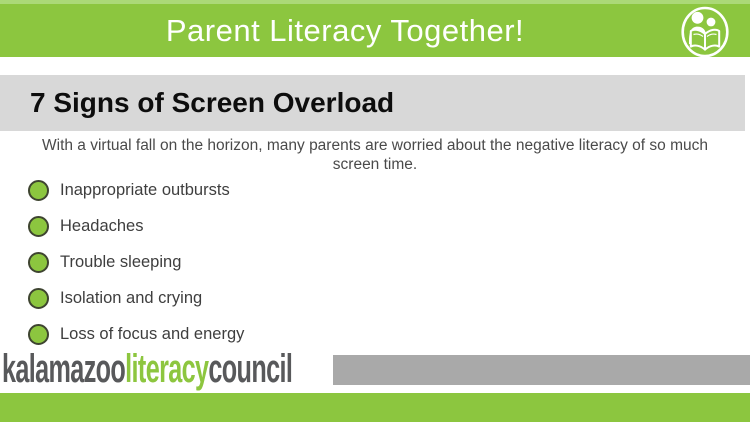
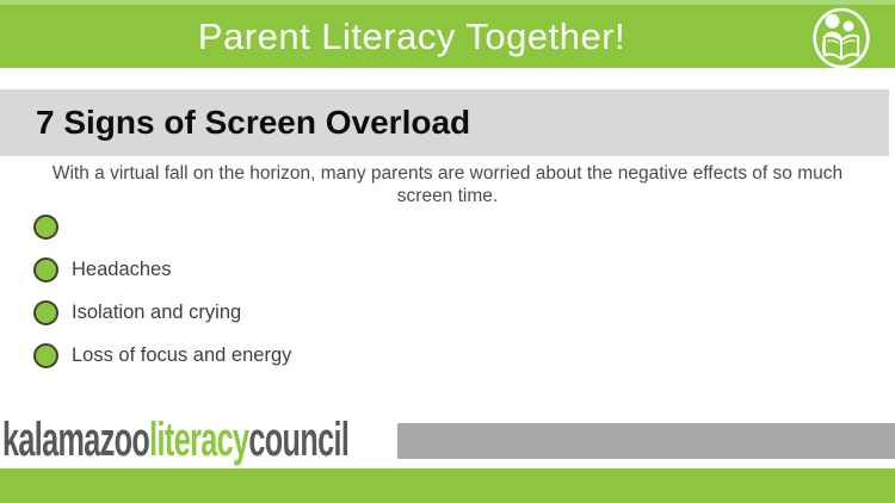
  Parent Literacy Together!
  7 Signs of Screen Overload
- With a virtual fall on the horizon, many parents are worried about the negative literacy of so much screen time.
+ With a virtual fall on the horizon, many parents are worried about the negative effects of so much screen time.
- Inappropriate outbursts
  Headaches
- Trouble sleeping
  Isolation and crying
  Loss of focus and energy
  kalamazooliteracycouncil
